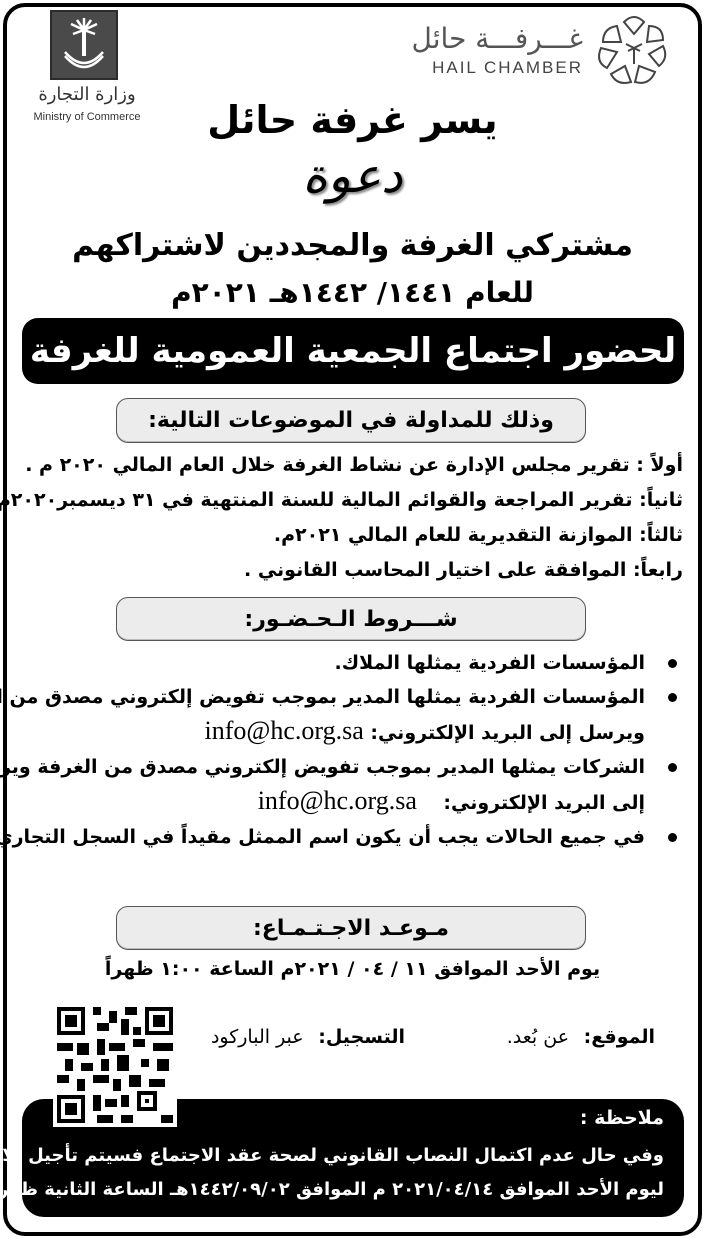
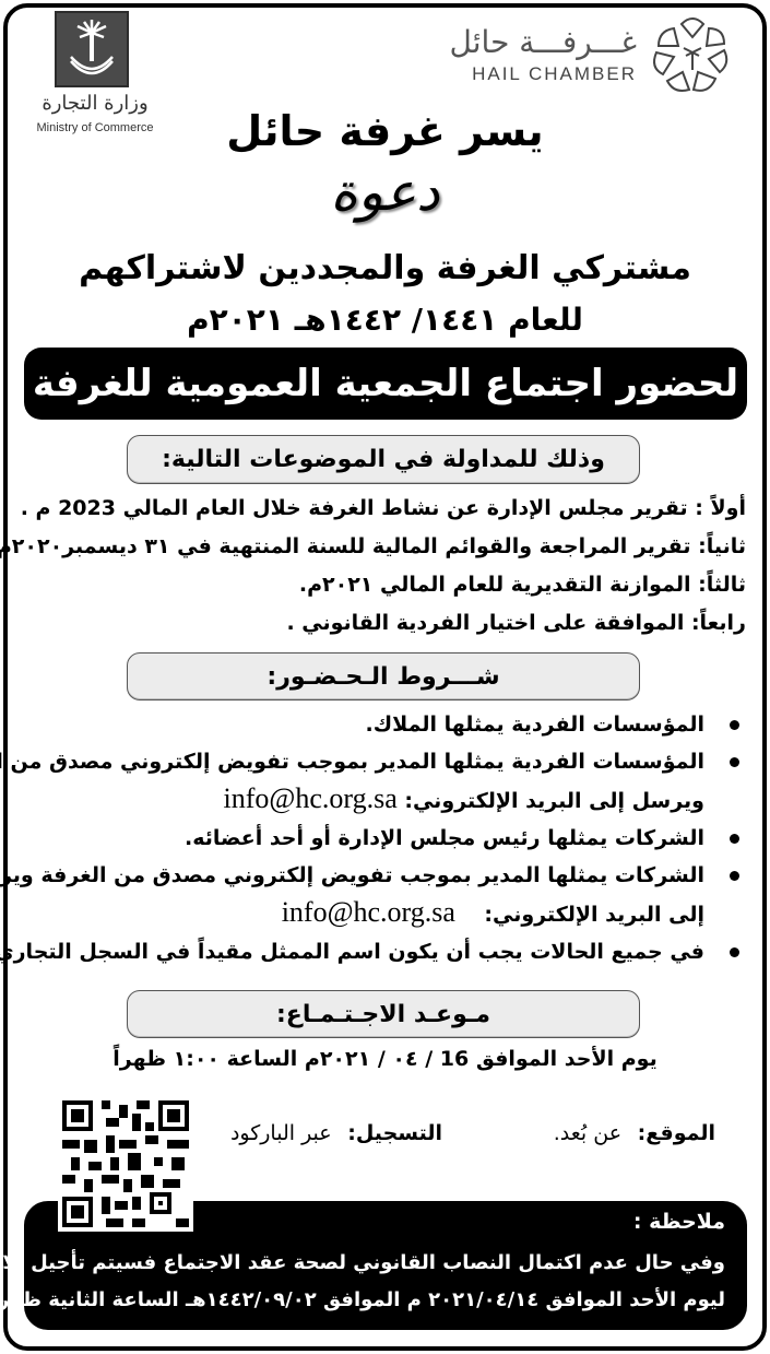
  وزارة التجارة
  Ministry of Commerce
  غـــرفـــة حائل
  HAIL CHAMBER
  يسر غرفة حائل
  دعوة
  مشتركي الغرفة والمجددين لاشتراكهم
  للعام ١٤٤١/ ١٤٤٢هـ ٢٠٢١م
  لحضور اجتماع الجمعية العمومية للغرفة
  وذلك للمداولة في الموضوعات التالية:
- أولاً : تقرير مجلس الإدارة عن نشاط الغرفة خلال العام المالي ٢٠٢٠ م .
+ أولاً : تقرير مجلس الإدارة عن نشاط الغرفة خلال العام المالي 2023 م .
  ثانياً: تقرير المراجعة والقوائم المالية للسنة المنتهية في ٣١ ديسمبر٢٠٢٠م
  ثالثاً: الموازنة التقديرية للعام المالي ٢٠٢١م.
- رابعاً: الموافقة على اختيار المحاسب القانوني .
+ رابعاً: الموافقة على اختيار الفردية القانوني .
  شـــروط الـحـضـور:
  المؤسسات الفردية يمثلها الملاك.
  المؤسسات الفردية يمثلها المدير بموجب تفويض إلكتروني مصدق من
  ويرسل إلى البريد الإلكتروني: info@hc.org.sa
+ الشركات يمثلها رئيس مجلس الإدارة أو أحد أعضائه.
  الشركات يمثلها المدير بموجب تفويض إلكتروني مصدق من الغرفة وير
  إلى البريد الإلكتروني: info@hc.org.sa
  في جميع الحالات يجب أن يكون اسم الممثل مقيداً في السجل التجاري
  مـوعـد الاجـتـمـاع:
- يوم الأحد الموافق ١١ / ٠٤ / ٢٠٢١م الساعة ١:٠٠ ظهراً
+ يوم الأحد الموافق 16 / ٠٤ / ٢٠٢١م الساعة ١:٠٠ ظهراً
  الموقع: عن بُعد.
  التسجيل: عبر الباركود
  ملاحظة :
  وفي حال عدم اكتمال النصاب القانوني لصحة عقد الاجتماع فسيتم تأجيلا
  ليوم الأحد الموافق ٢٠٢١/٠٤/١٤ م الموافق ١٤٤٢/٠٩/٠٢هـ الساعة الثانية ظر
